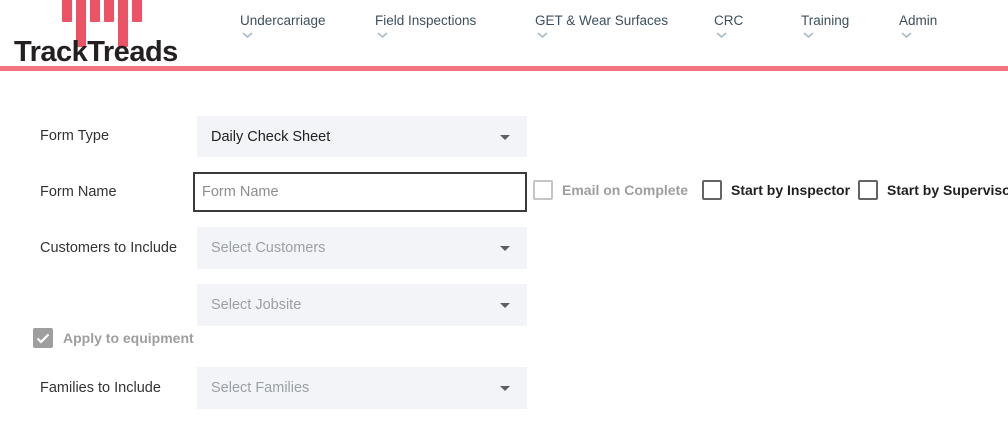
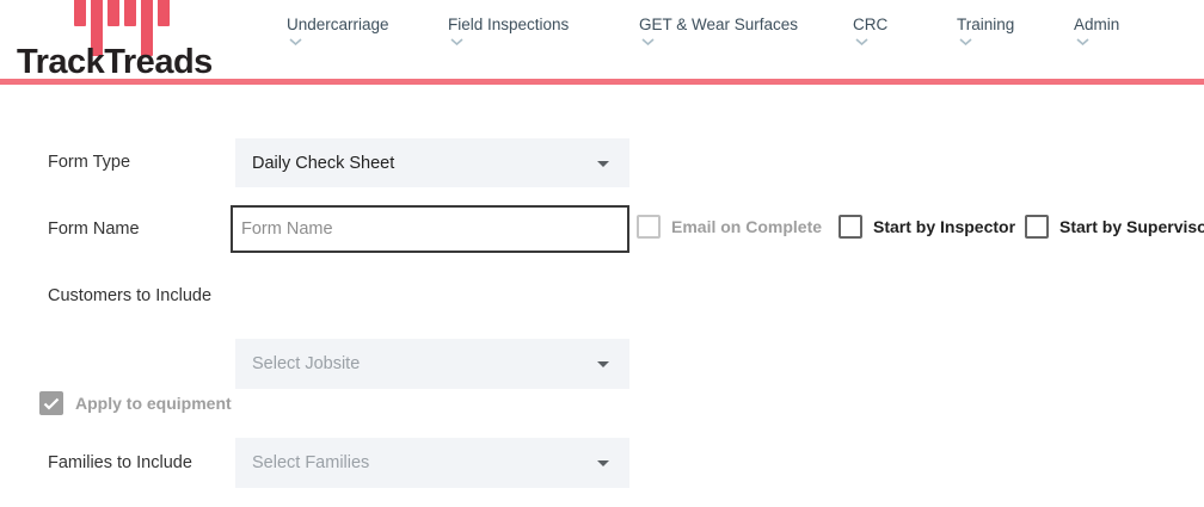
  TrackTreads
  Undercarriage
  Field Inspections
  GET & Wear Surfaces
  CRC
  Training
  Admin
  Form Type
  Daily Check Sheet
  Form Name
  Form Name
  Email on Complete
  Start by Inspector
  Start by Superviso
  Customers to Include
- Select Customers
  Select Jobsite
  Apply to equipment
  Families to Include
  Select Families
